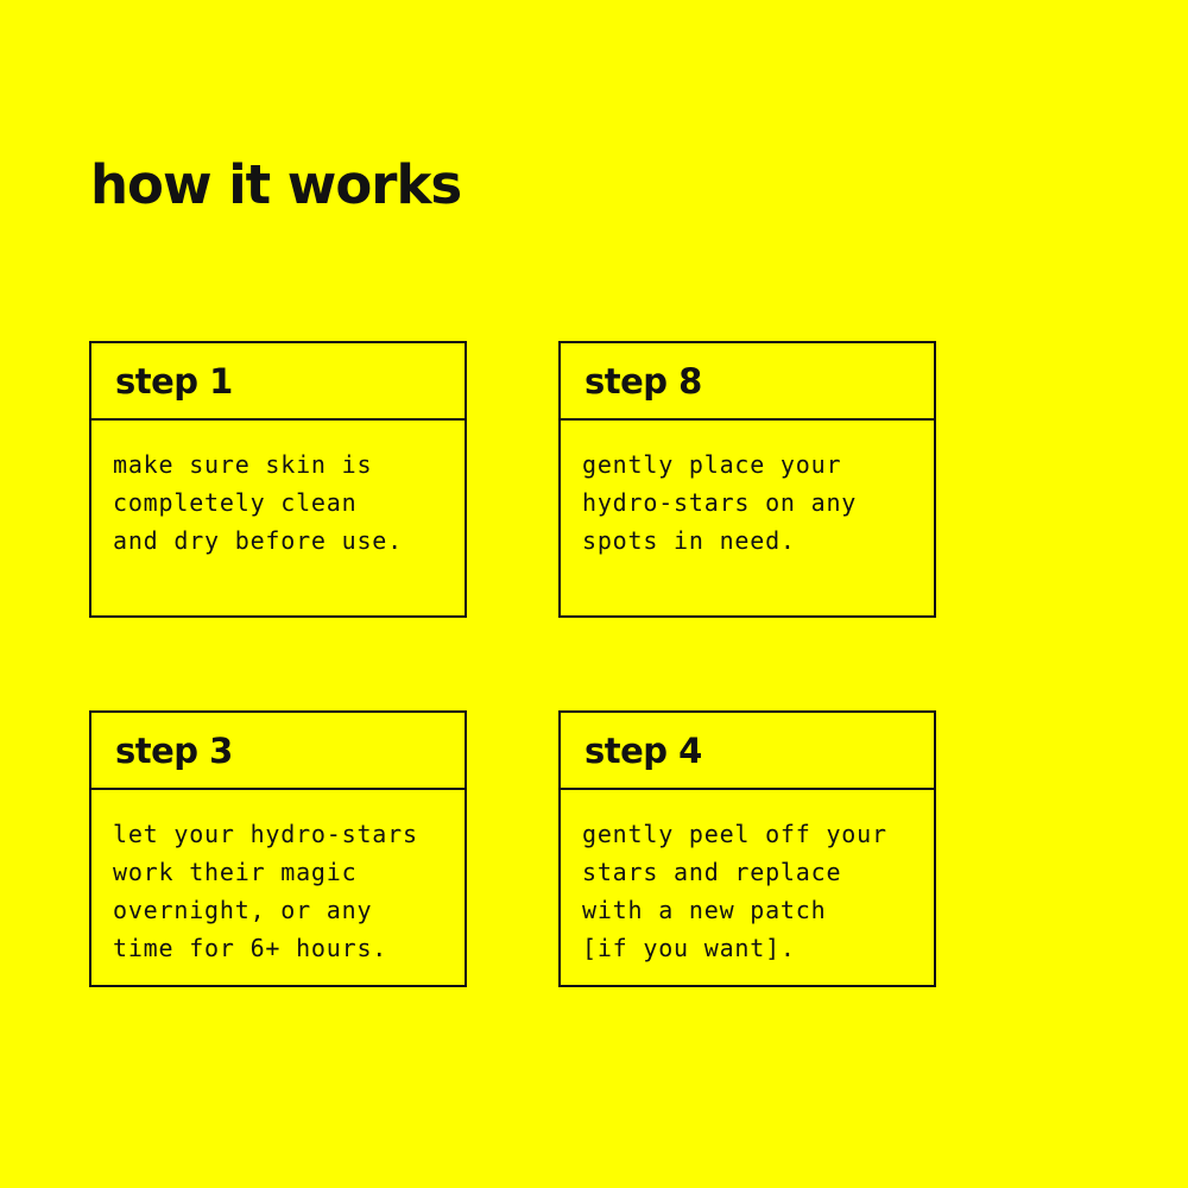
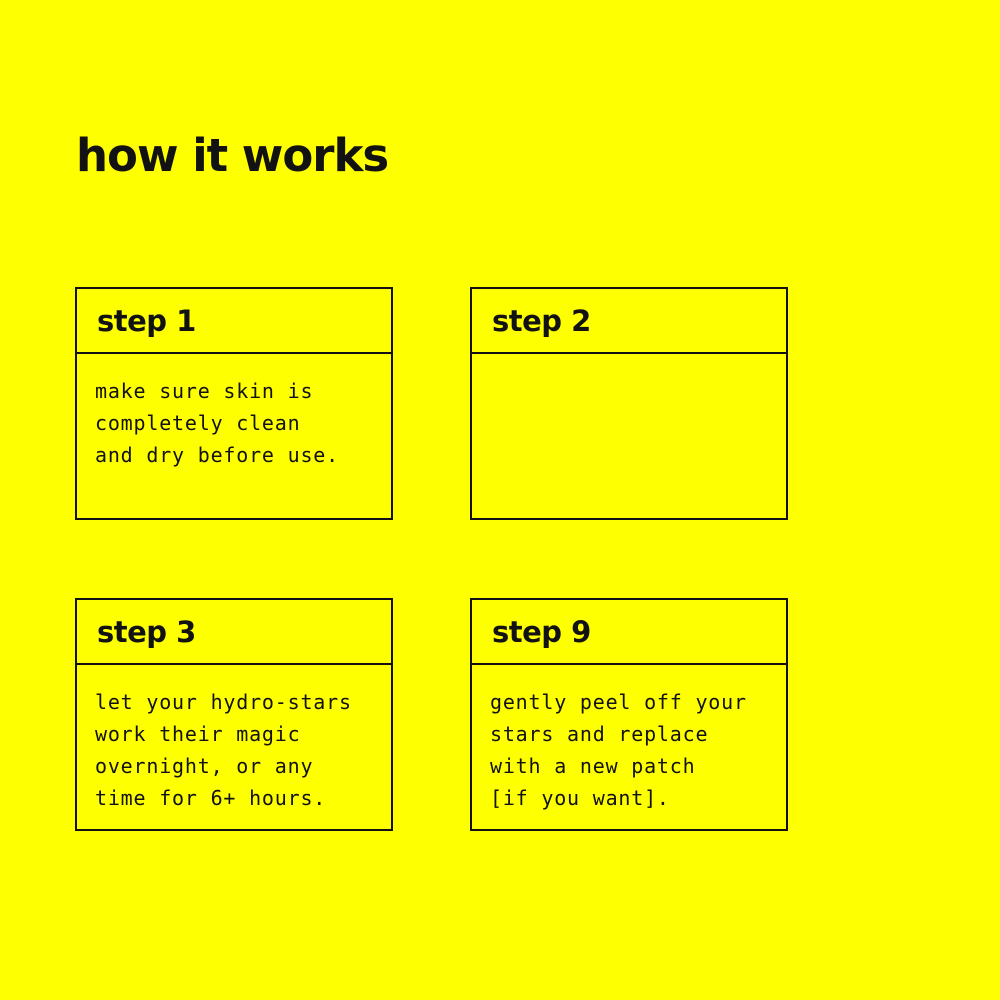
  how it works
  step 1
  make sure skin is
  completely clean
  and dry before use.
- step 8
+ step 2
- gently place your
- hydro-stars on any
- spots in need.
  step 3
  let your hydro-stars
  work their magic
  overnight, or any
  time for 6+ hours.
- step 4
+ step 9
  gently peel off your
  stars and replace
  with a new patch
  [if you want].
